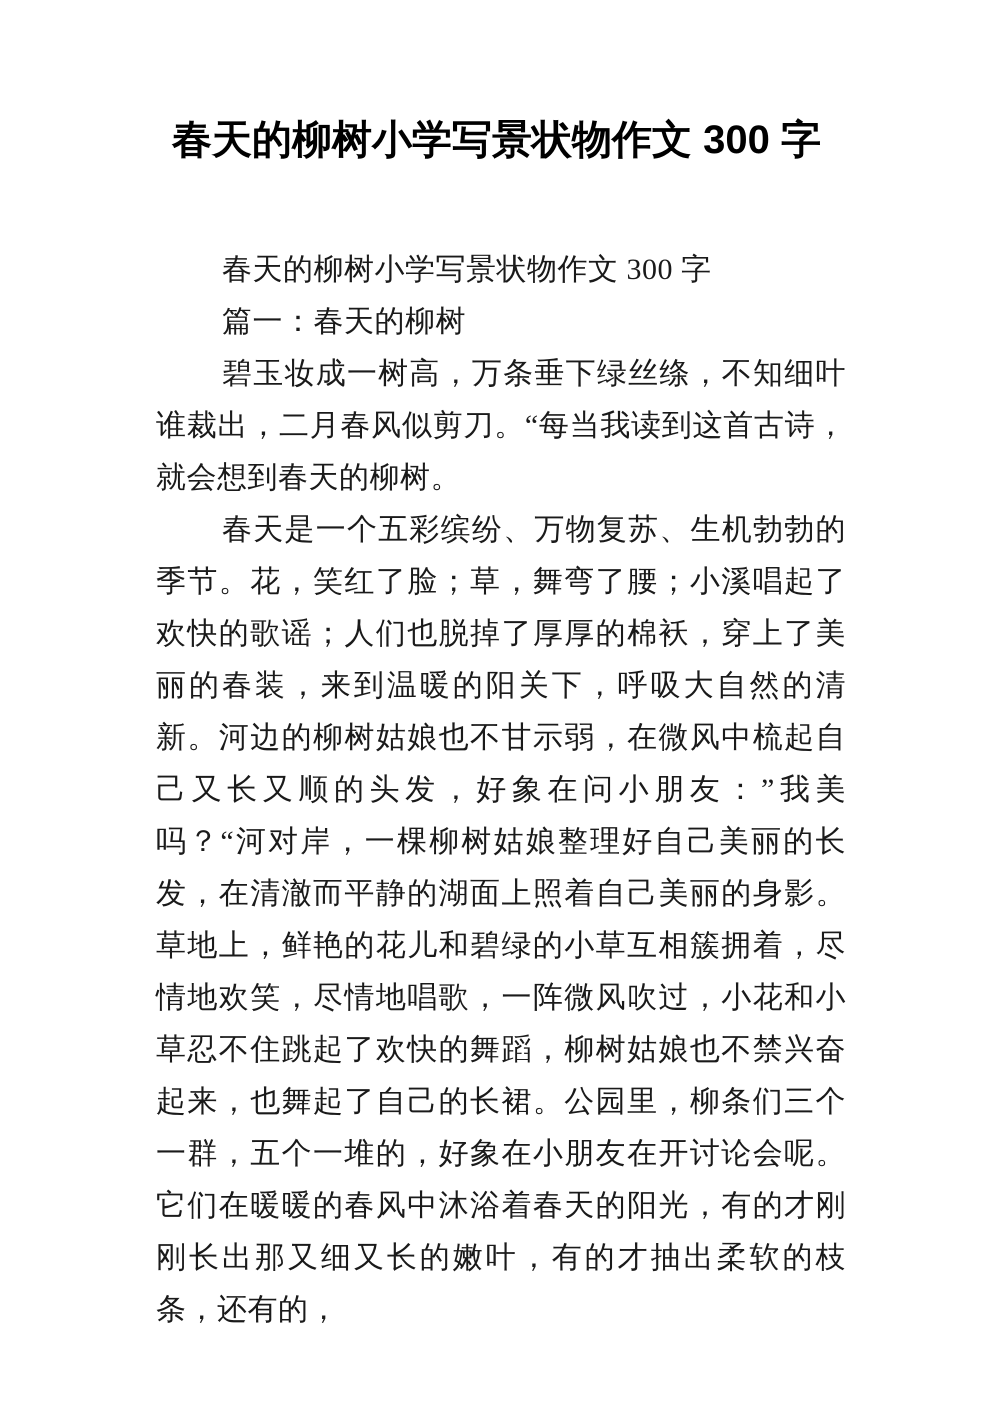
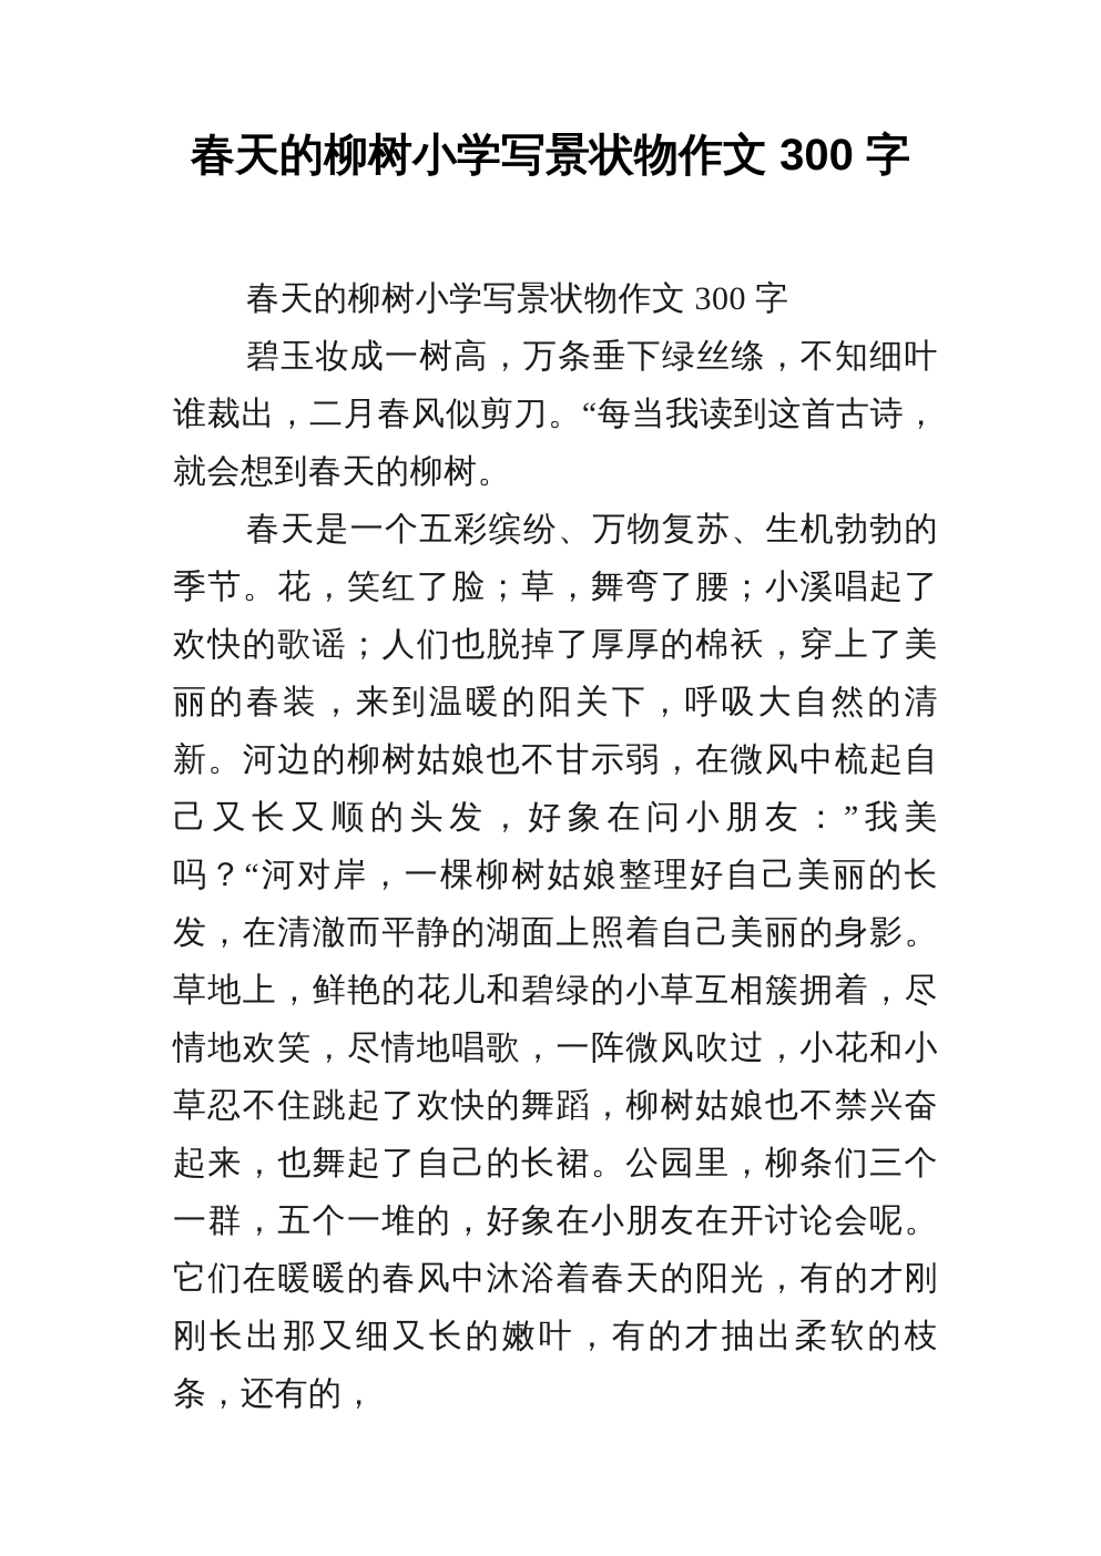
  春天的柳树小学写景状物作文 300 字
  春天的柳树小学写景状物作文 300 字
- 篇一：春天的柳树
  碧玉妆成一树高，万条垂下绿丝绦，不知细叶谁裁出，二月春风似剪刀。“每当我读到这首古诗，就会想到春天的柳树。
  春天是一个五彩缤纷、万物复苏、生机勃勃的季节。花，笑红了脸；草，舞弯了腰；小溪唱起了欢快的歌谣；人们也脱掉了厚厚的棉袄，穿上了美丽的春装，来到温暖的阳关下，呼吸大自然的清新。河边的柳树姑娘也不甘示弱，在微风中梳起自己又长又顺的头发，好象在问小朋友：”我美吗？“河对岸，一棵柳树姑娘整理好自己美丽的长发，在清澈而平静的湖面上照着自己美丽的身影。草地上，鲜艳的花儿和碧绿的小草互相簇拥着，尽情地欢笑，尽情地唱歌，一阵微风吹过，小花和小草忍不住跳起了欢快的舞蹈，柳树姑娘也不禁兴奋起来，也舞起了自己的长裙。公园里，柳条们三个一群，五个一堆的，好象在小朋友在开讨论会呢。它们在暖暖的春风中沐浴着春天的阳光，有的才刚刚长出那又细又长的嫩叶，有的才抽出柔软的枝条，还有的，
